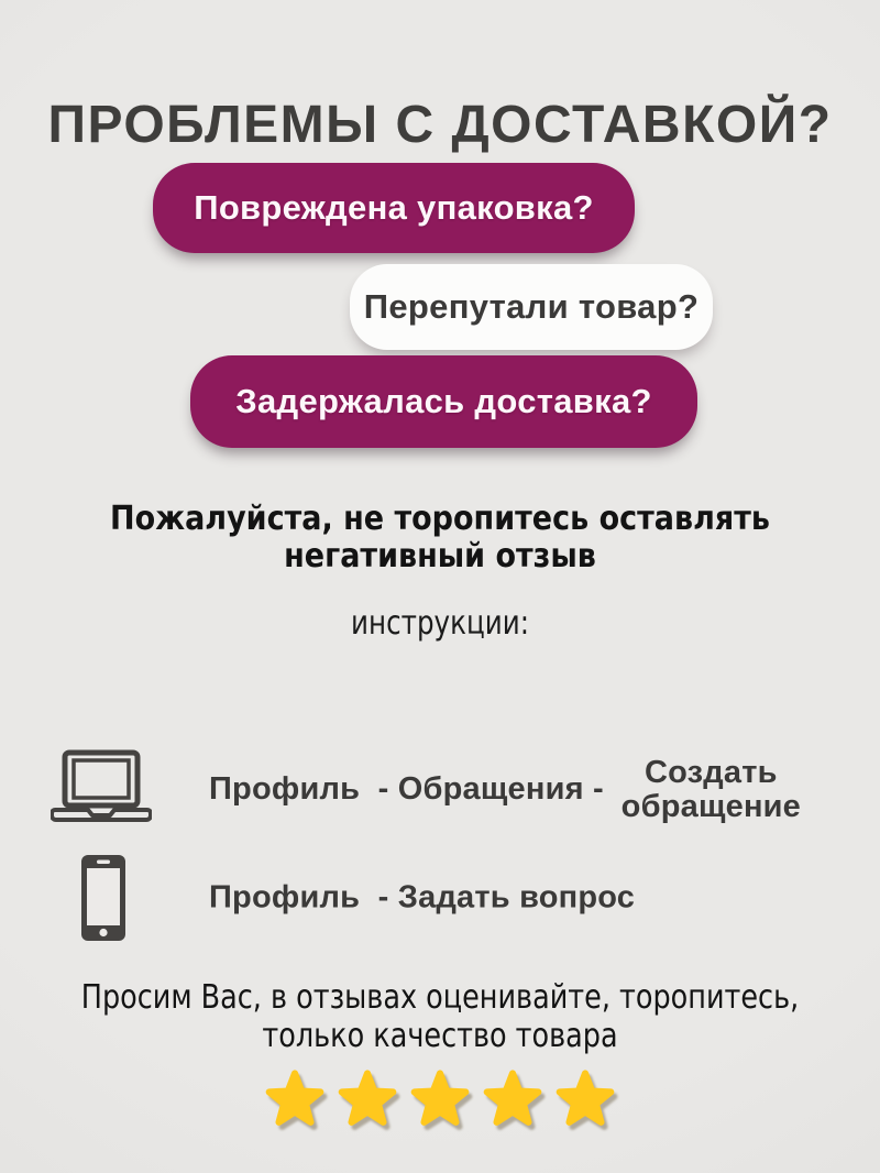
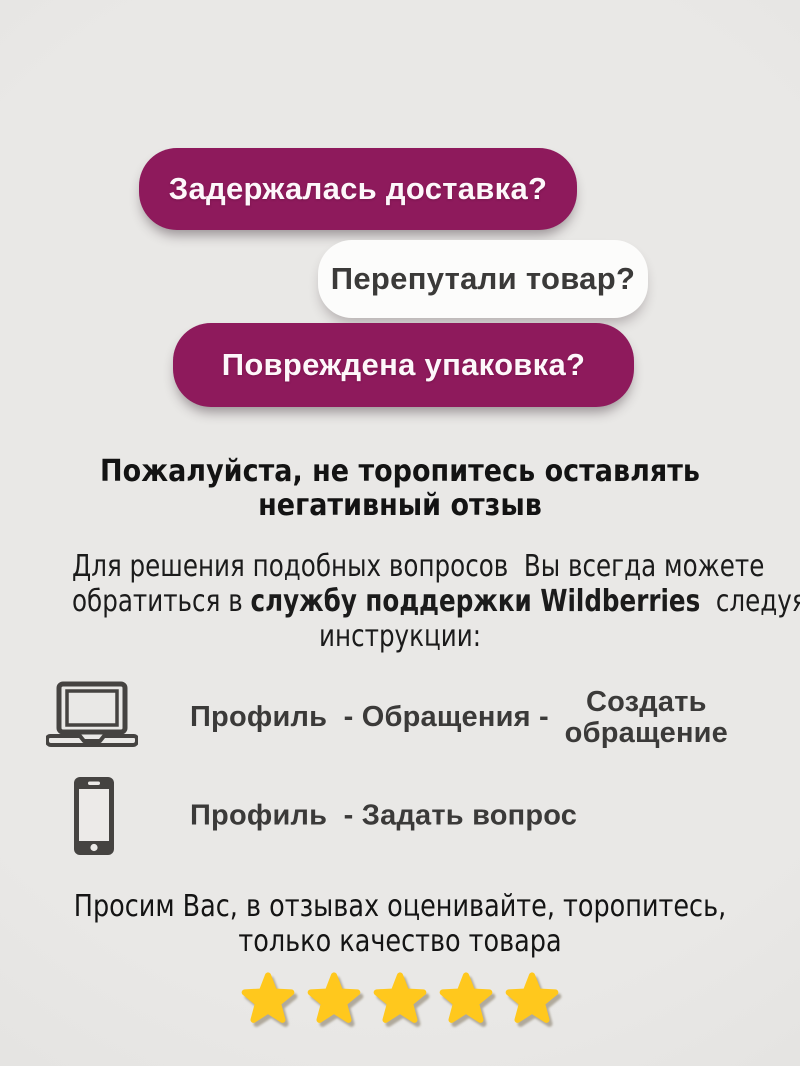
- ПРОБЛЕМЫ С ДОСТАВКОЙ?
- Повреждена упаковка?
+ Задержалась доставка?
  Перепутали товар?
- Задержалась доставка?
+ Повреждена упаковка?
  Пожалуйста, не торопитесь оставлять
  негативный отзыв
+ Для решения подобных вопросов Вы всегда можете
+ обратиться в службу поддержки Wildberries следуя
  инструкции:
  Профиль - Обращения -
  Создать обращение
  Профиль - Задать вопрос
  Просим Вас, в отзывах оценивайте, торопитесь,
  только качество товара
